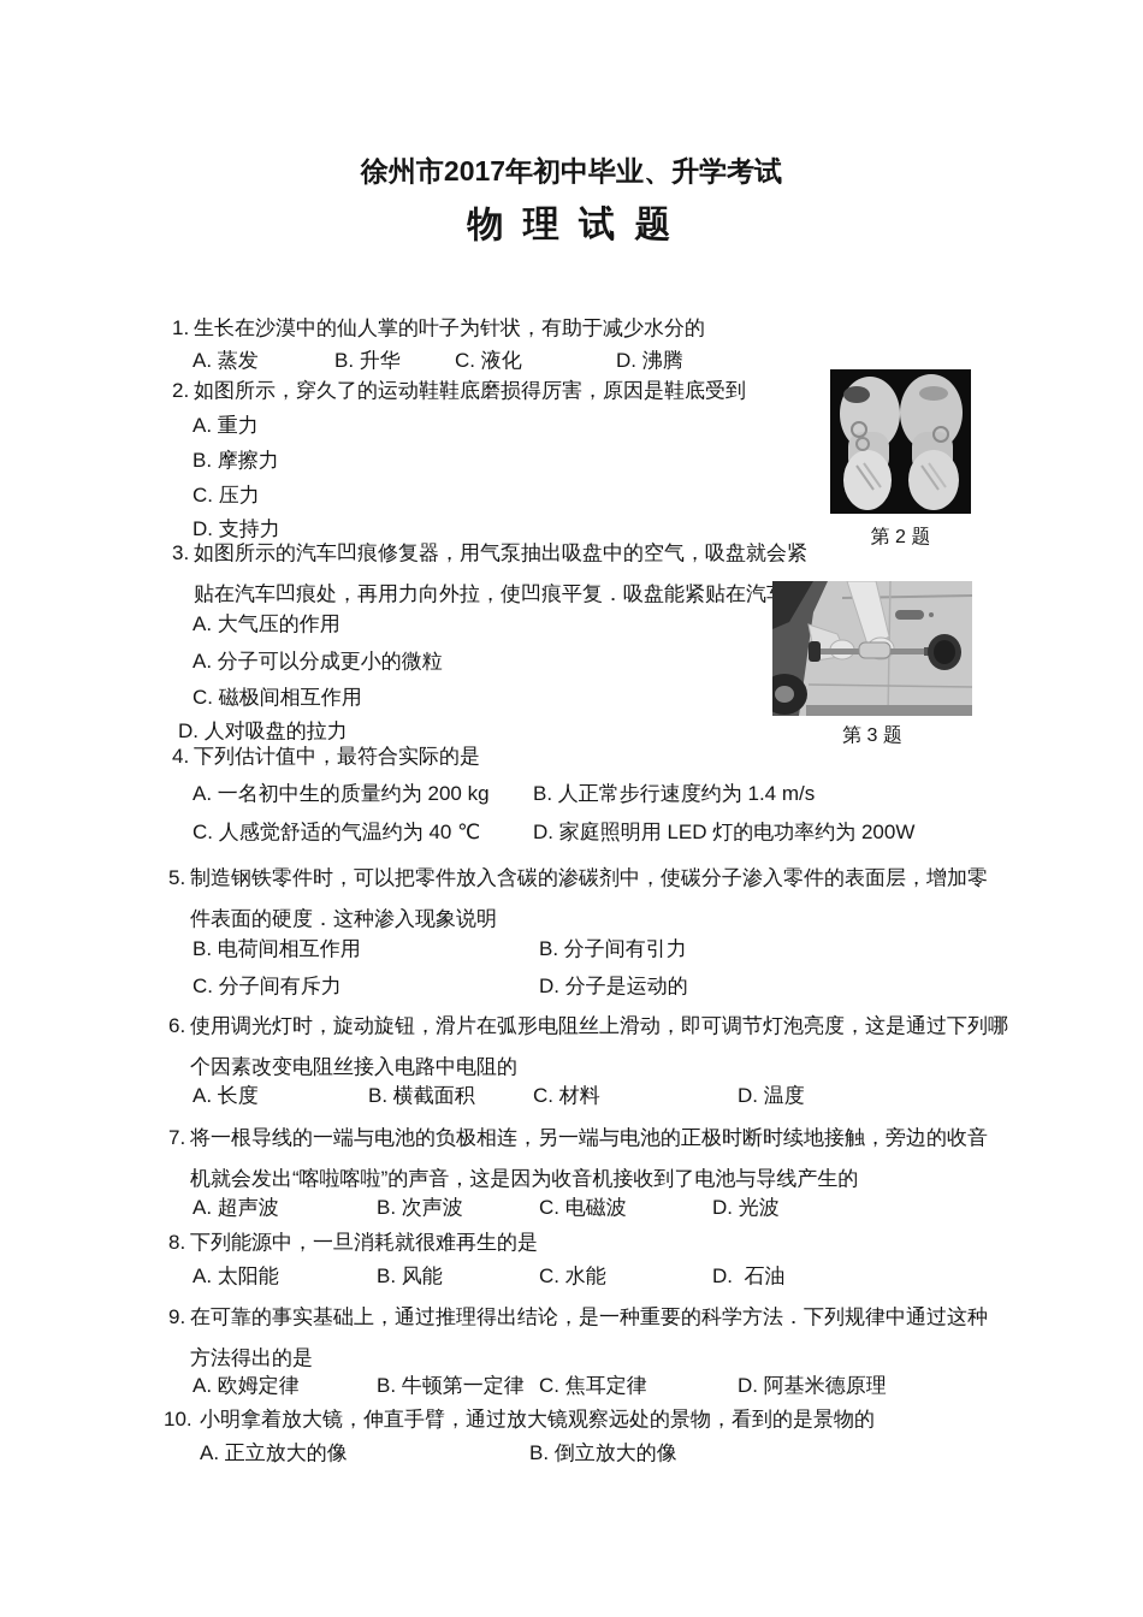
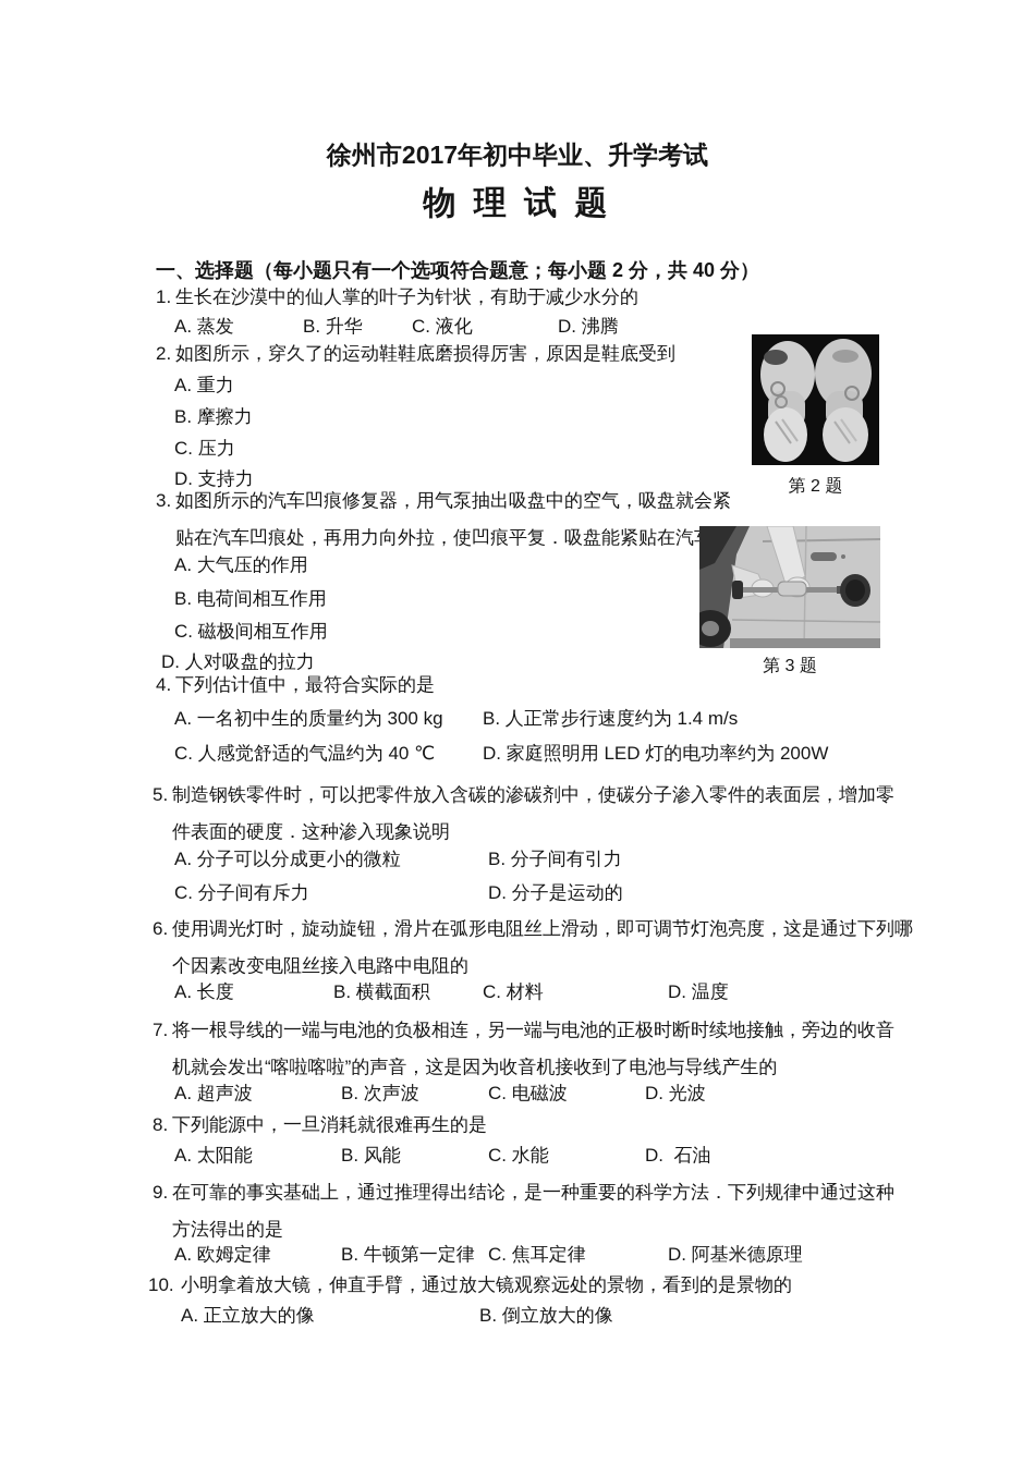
  徐州市2017年初中毕业、升学考试
  物 理 试 题
+ 一、选择题（每小题只有一个选项符合题意；每小题 2 分，共 40 分）
  1.
  生长在沙漠中的仙人掌的叶子为针状，有助于减少水分的
  A. 蒸发
  B. 升华
  C. 液化
  D. 沸腾
  2.
  如图所示，穿久了的运动鞋鞋底磨损得厉害，原因是鞋底受到
  A. 重力
  B. 摩擦力
  C. 压力
  D. 支持力
  3.
  如图所示的汽车凹痕修复器，用气泵抽出吸盘中的空气，吸盘就会紧
  贴在汽车凹痕处，再用力向外拉，使凹痕平复．吸盘能紧贴在汽
  A. 大气压的作用
- A. 分子可以分成更小的微粒
+ B. 电荷间相互作用
  C. 磁极间相互作用
  D. 人对吸盘的拉力
  4.
  下列估计值中，最符合实际的是
- A. 一名初中生的质量约为 200 kg
+ A. 一名初中生的质量约为 300 kg
  B. 人正常步行速度约为 1.4 m/s
  C. 人感觉舒适的气温约为 40 ℃
  D. 家庭照明用 LED 灯的电功率约为 200W
  5.
  制造钢铁零件时，可以把零件放入含碳的渗碳剂中，使碳分子渗入零件的表面层，增加零
  件表面的硬度．这种渗入现象说明
- B. 电荷间相互作用
+ A. 分子可以分成更小的微粒
  B. 分子间有引力
  C. 分子间有斥力
  D. 分子是运动的
  6.
  使用调光灯时，旋动旋钮，滑片在弧形电阻丝上滑动，即可调节灯泡亮度，这是通过下列哪
  个因素改变电阻丝接入电路中电阻的
  A. 长度
  B. 横截面积
  C. 材料
  D. 温度
  7.
  将一根导线的一端与电池的负极相连，另一端与电池的正极时断时续地接触，旁边的收音
  机就会发出“喀啦喀啦”的声音，这是因为收音机接收到了电池与导线产生的
  A. 超声波
  B. 次声波
  C. 电磁波
  D. 光波
  8.
  下列能源中，一旦消耗就很难再生的是
  A. 太阳能
  B. 风能
  C. 水能
  D. 石油
  9.
  在可靠的事实基础上，通过推理得出结论，是一种重要的科学方法．下列规律中通过这种
  方法得出的是
  A. 欧姆定律
  B. 牛顿第一定律
  C. 焦耳定律
  D. 阿基米德原理
  10.
  小明拿着放大镜，伸直手臂，通过放大镜观察远处的景物，看到的是景物的
  A. 正立放大的像
  B. 倒立放大的像
  第 2 题
  第 3 题
